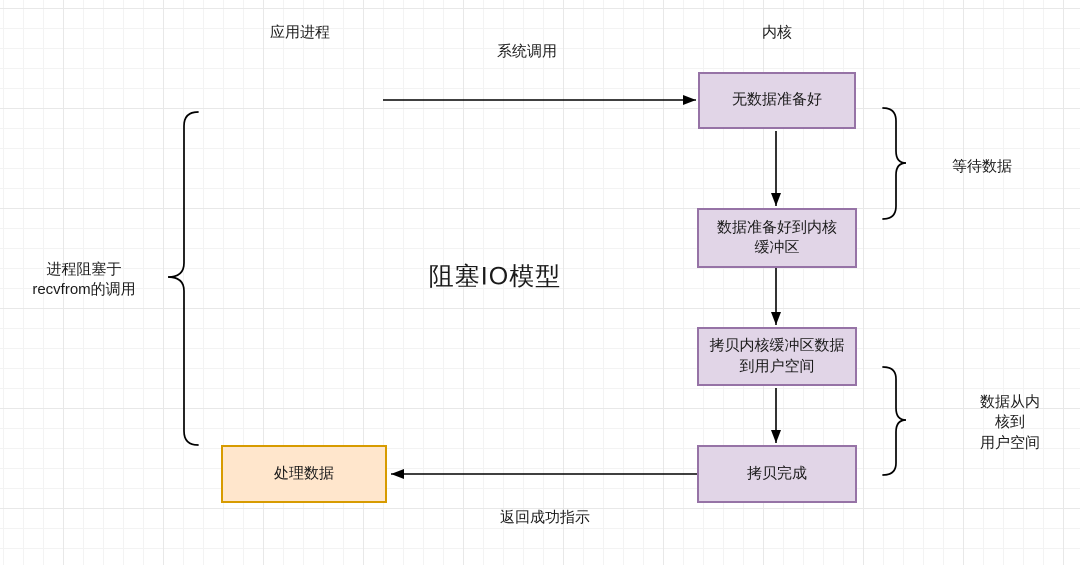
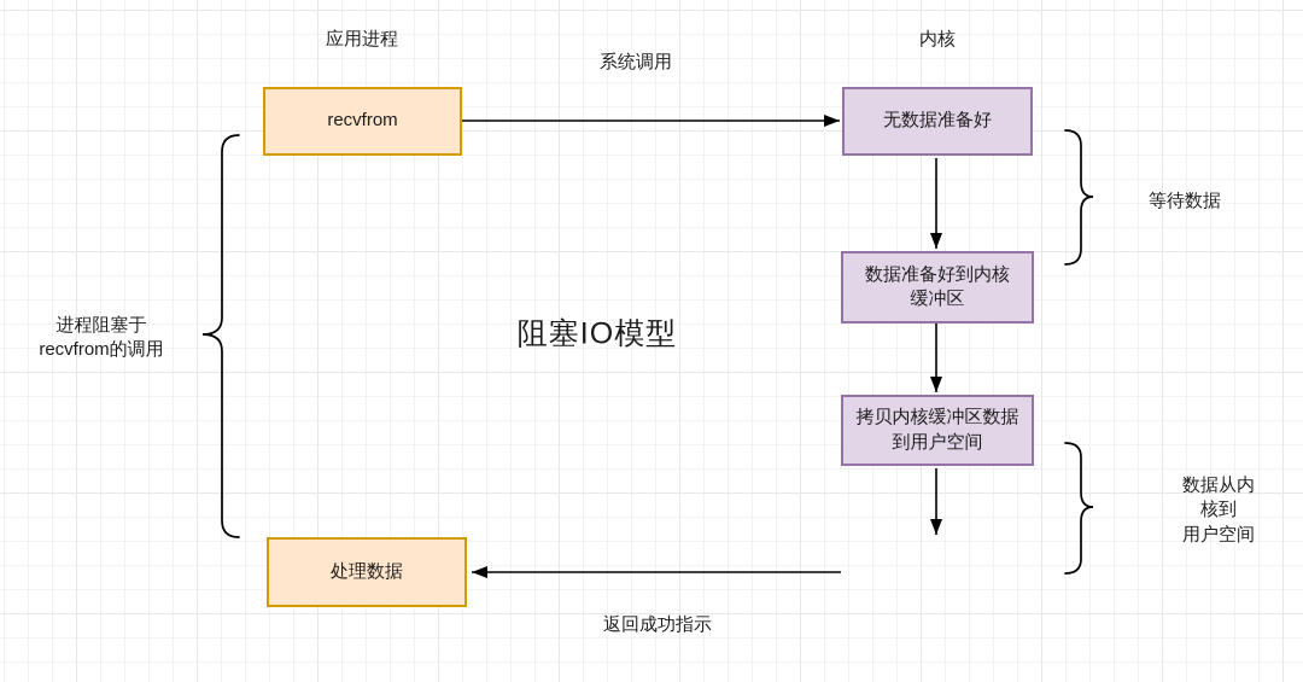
  应用进程
  内核
+ recvfrom
  无数据准备好
  数据准备好到内核
  缓冲区
  拷贝内核缓冲区数据
  到用户空间
- 拷贝完成
  处理数据
  系统调用
  返回成功指示
  进程阻塞于
  recvfrom的调用
  等待数据
  数据从内核到
  用户空间
  阻塞IO模型
